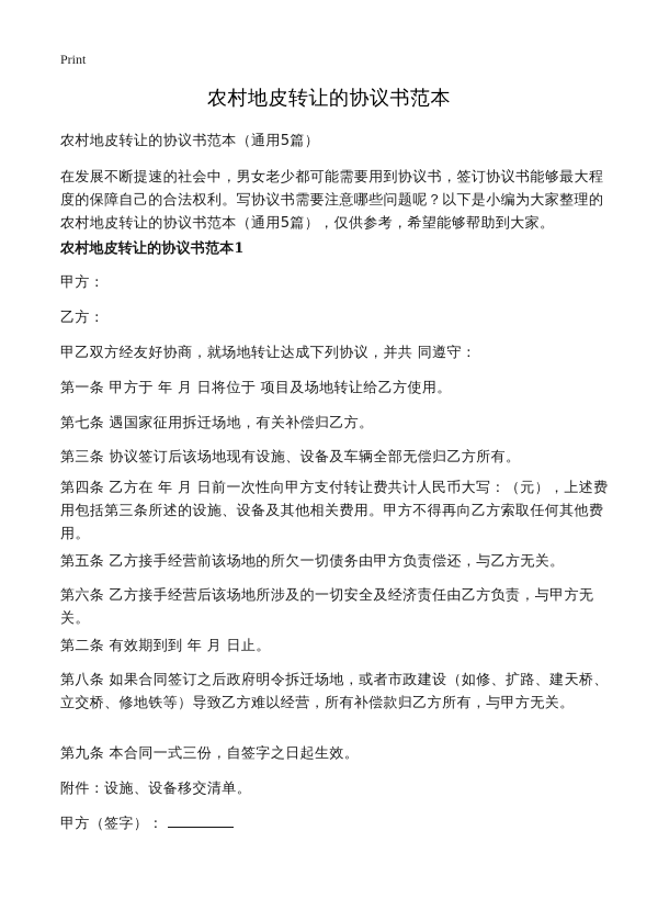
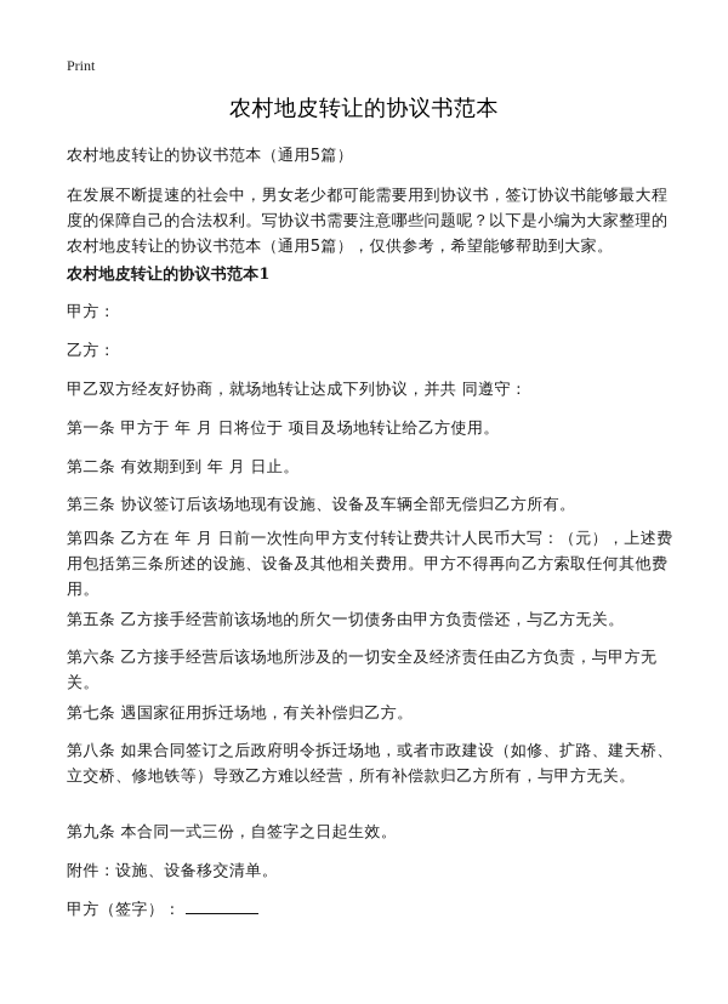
  Print
  农村地皮转让的协议书范本
  农村地皮转让的协议书范本（通用5篇）
  在发展不断提速的社会中，男女老少都可能需要用到协议书，签订协议书能够最大程度的保障自己的合法权利。写协议书需要注意哪些问题呢？以下是小编为大家整理的农村地皮转让的协议书范本（通用5篇），仅供参考，希望能够帮助到大家。
  农村地皮转让的协议书范本1
  甲方：
  乙方：
  甲乙双方经友好协商，就场地转让达成下列协议，并共 同遵守：
  第一条 甲方于 年 月 日将位于 项目及场地转让给乙方使用。
- 第七条 遇国家征用拆迁场地，有关补偿归乙方。
+ 第二条 有效期到到 年 月 日止。
  第三条 协议签订后该场地现有设施、设备及车辆全部无偿归乙方所有。
  第四条 乙方在 年 月 日前一次性向甲方支付转让费共计人民币大写：（元），上述费用包括第三条所述的设施、设备及其他相关费用。甲方不得再向乙方索取任何其他费用。
  第五条 乙方接手经营前该场地的所欠一切债务由甲方负责偿还，与乙方无关。
  第六条 乙方接手经营后该场地所涉及的一切安全及经济责任由乙方负责，与甲方无关。
- 第二条 有效期到到 年 月 日止。
+ 第七条 遇国家征用拆迁场地，有关补偿归乙方。
  第八条 如果合同签订之后政府明令拆迁场地，或者市政建设（如修、扩路、建天桥、立交桥、修地铁等）导致乙方难以经营，所有补偿款归乙方所有，与甲方无关。
  第九条 本合同一式三份，自签字之日起生效。
  附件：设施、设备移交清单。
  甲方（签字）：
